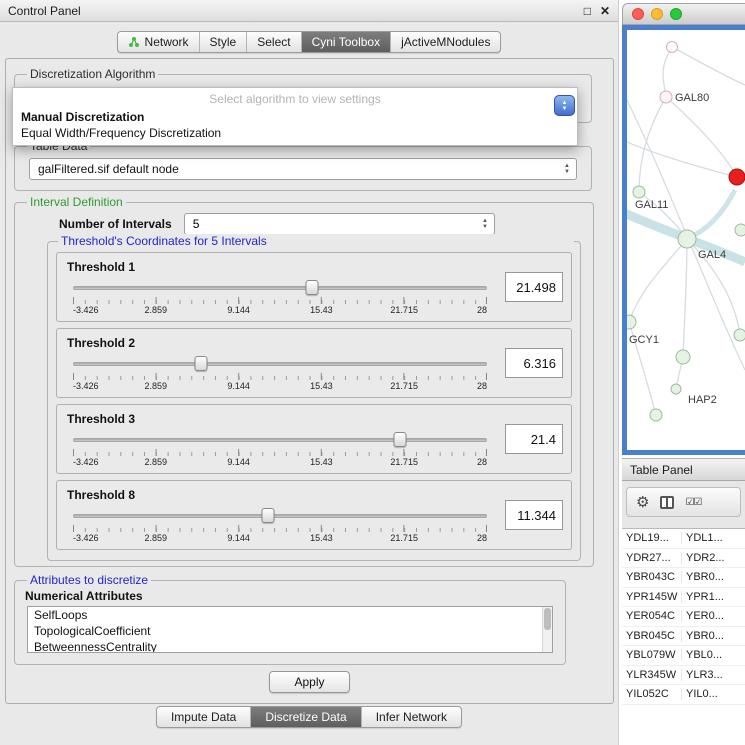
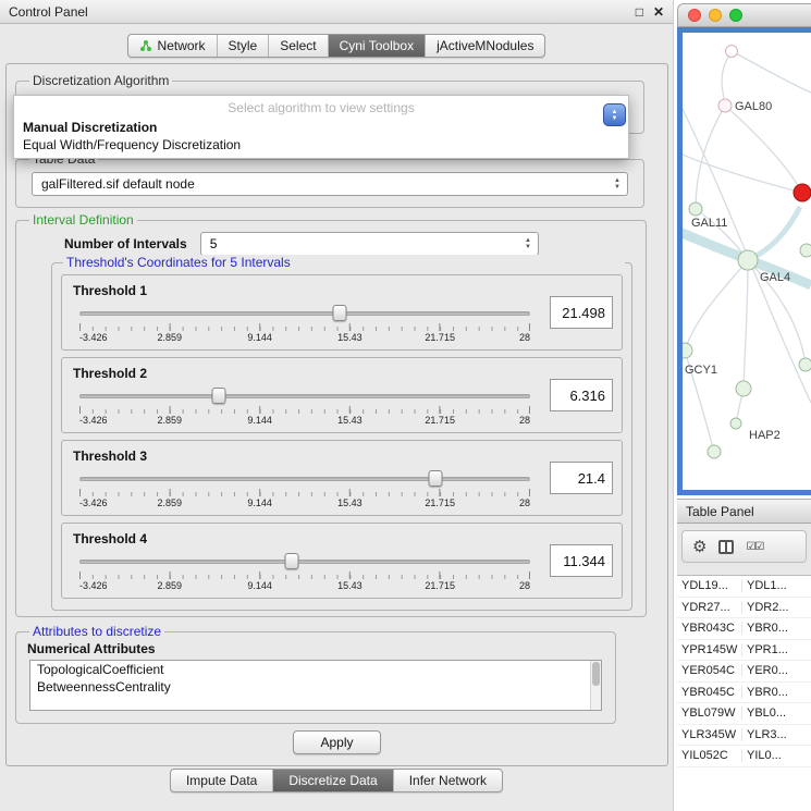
  Control Panel
  □
  ✕
  Network
  Style
  Select
  Cyni Toolbox
  jActiveMNodules
  Discretization Algorithm
  Select algorithm to view settings
  Manual Discretization
  Equal Width/Frequency Discretization
  Table Data
  galFiltered.sif default node
  Interval Definition
  Number of Intervals
  5
  Threshold's Coordinates for 5 Intervals
  Threshold 1
  -3.426
  2.859
  9.144
  15.43
  21.715
  28
  21.498
  Threshold 2
  -3.426
  2.859
  9.144
  15.43
  21.715
  28
  6.316
  Threshold 3
  -3.426
  2.859
  9.144
  15.43
  21.715
  28
  21.4
- Threshold 8
+ Threshold 4
  -3.426
  2.859
  9.144
  15.43
  21.715
  28
  11.344
  Attributes to discretize
  Numerical Attributes
- SelfLoops
  TopologicalCoefficient
  BetweennessCentrality
  Apply
  Impute Data
  Discretize Data
  Infer Network
  GAL80
  GAL11
  GAL4
  GCY1
  HAP2
  Table Panel
  ⚙
  ☑☑
  YDL19...
  YDL1...
  YDR27...
  YDR2...
  YBR043C
  YBR0...
  YPR145W
  YPR1...
  YER054C
  YER0...
  YBR045C
  YBR0...
  YBL079W
  YBL0...
  YLR345W
  YLR3...
  YIL052C
  YIL0...
